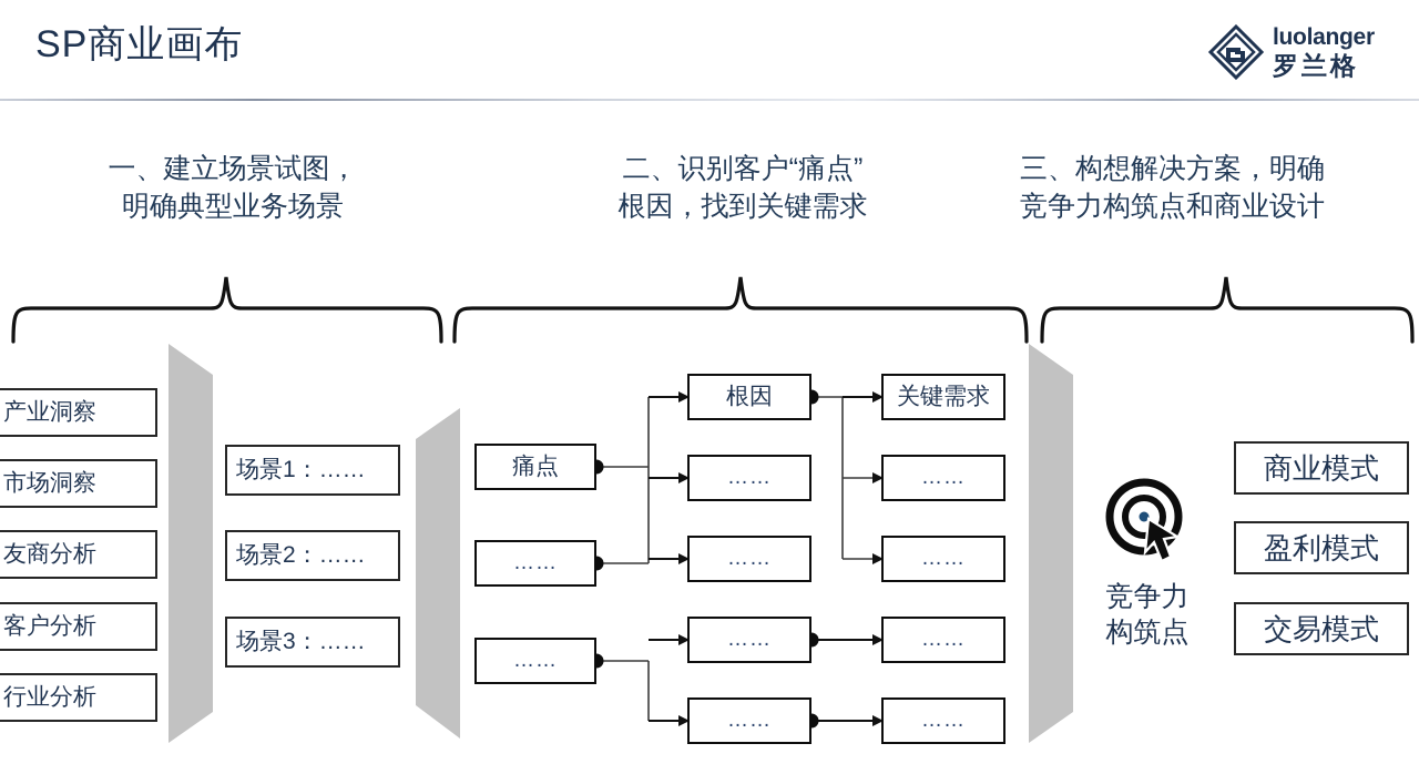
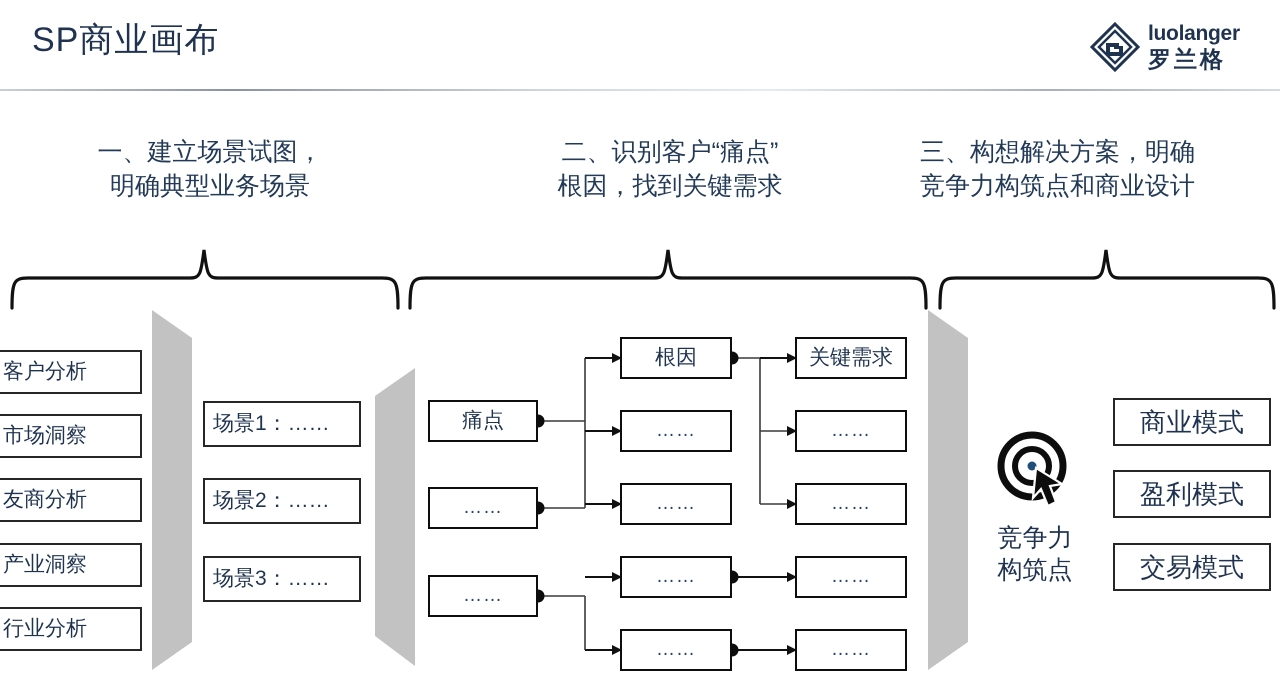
  SP商业画布
  luolanger
  罗兰格
  一、建立场景试图，
  明确典型业务场景
  二、识别客户“痛点”
  根因，找到关键需求
  三、构想解决方案，明确
  竞争力构筑点和商业设计
- 产业洞察
+ 客户分析
  市场洞察
  友商分析
- 客户分析
+ 产业洞察
  行业分析
  场景1：……
  场景2：……
  场景3：……
  痛点
  ……
  ……
  根因
  ……
  ……
  ……
  ……
  关键需求
  ……
  ……
  ……
  ……
  竞争力
  构筑点
  商业模式
  盈利模式
  交易模式
